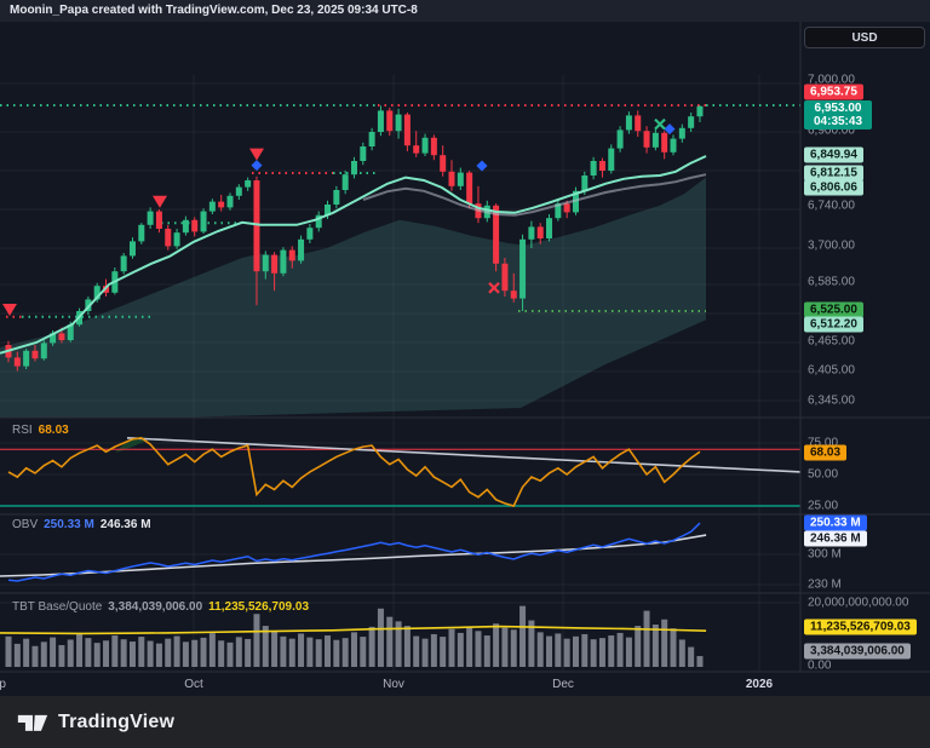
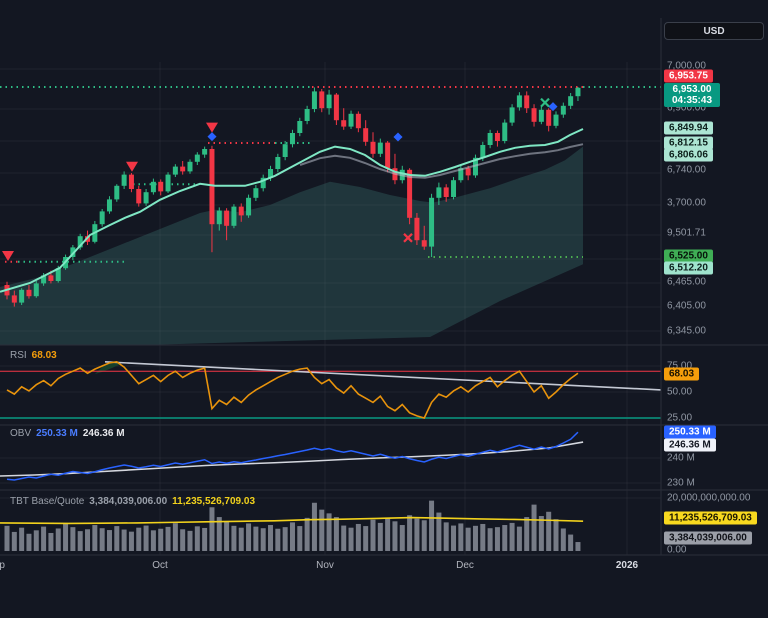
- Moonin_Papa created with TradingView.com, Dec 23, 2025 09:34 UTC-8
  USD
  7,000.00
  6,900.00
  6,740.00
  3,700.00
- 6,585.00
+ 9,501.71
  6,465.00
  6,405.00
  6,345.00
  6,953.75
  6,849.94
  6,812.15
  6,806.06
  6,525.00
  6,512.20
  6,953.00
  04:35:43
  75.00
  50.00
  25.00
  68.03
- 300 M
+ 240 M
  230 M
  250.33 M
  246.36 M
  20,000,000,000.00
  0.00
  11,235,526,709.03
  3,384,039,006.00
  RSI 68.03
  OBV 250.33 M 246.36 M
  TBT Base/Quote 3,384,039,006.00 11,235,526,709.03
  Oct
  Nov
  Dec
  2026
- TradingView
